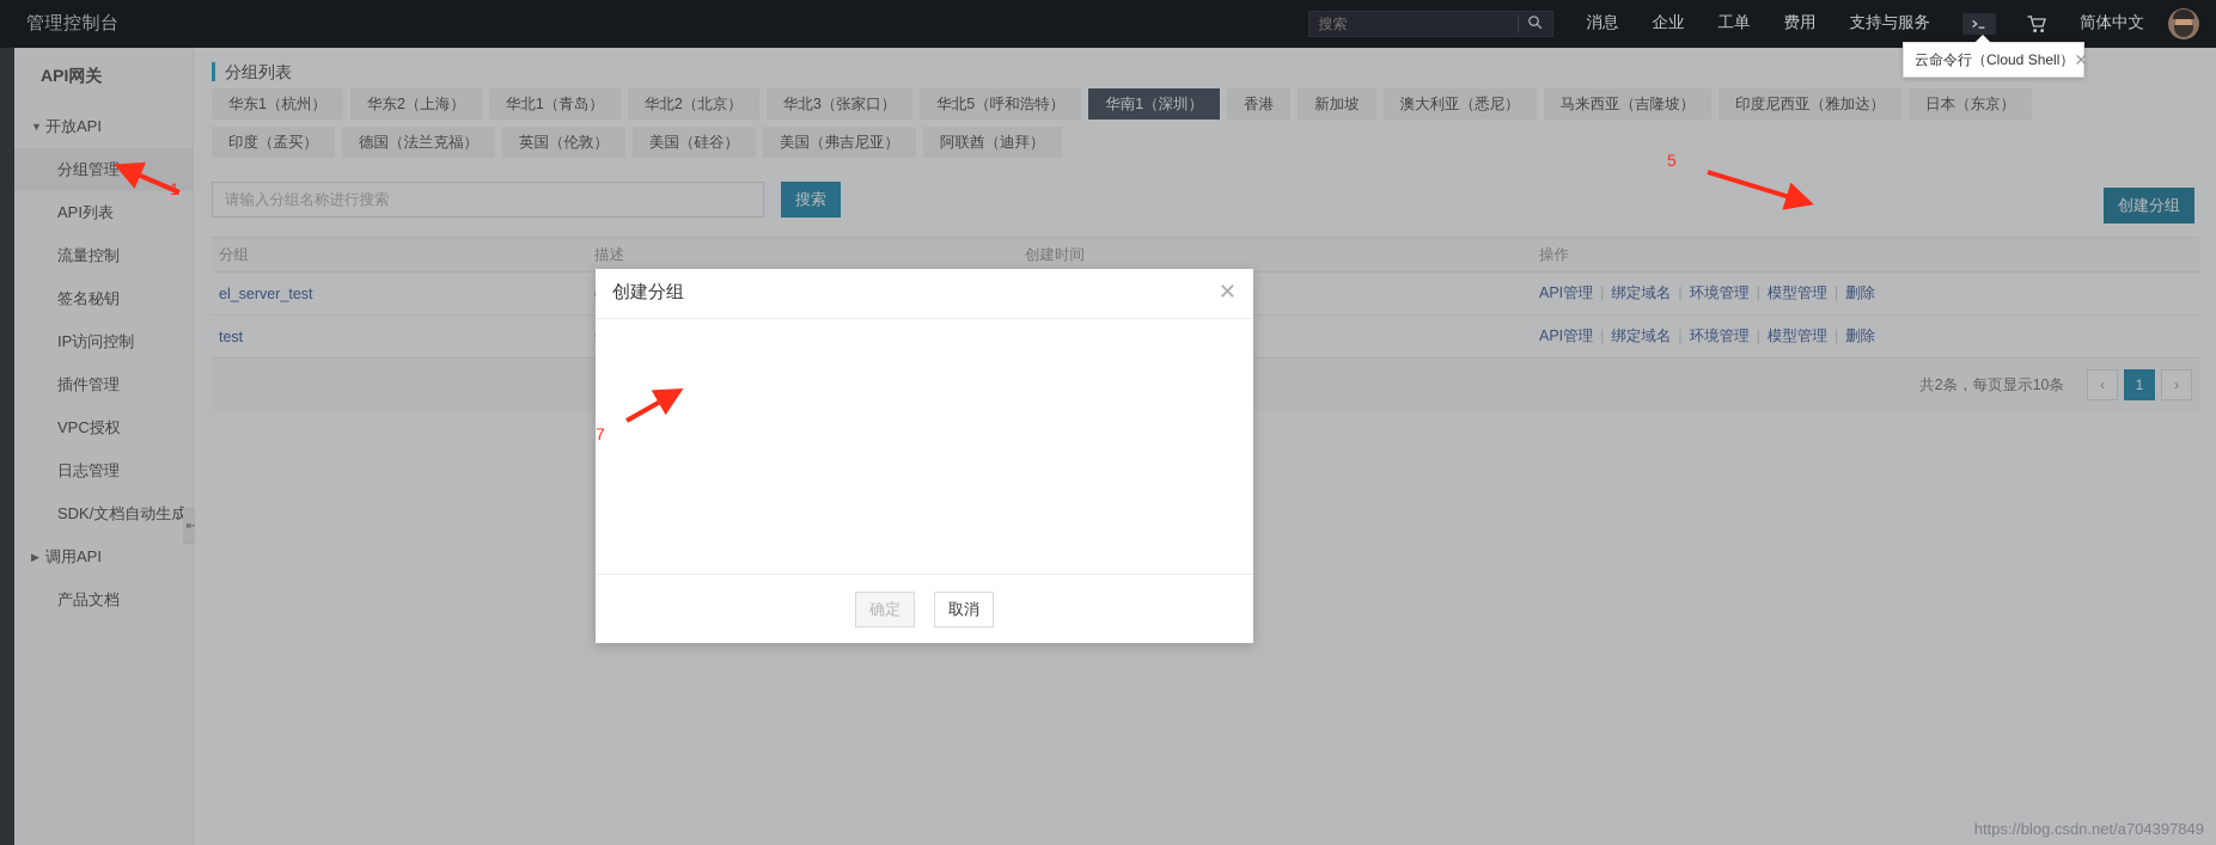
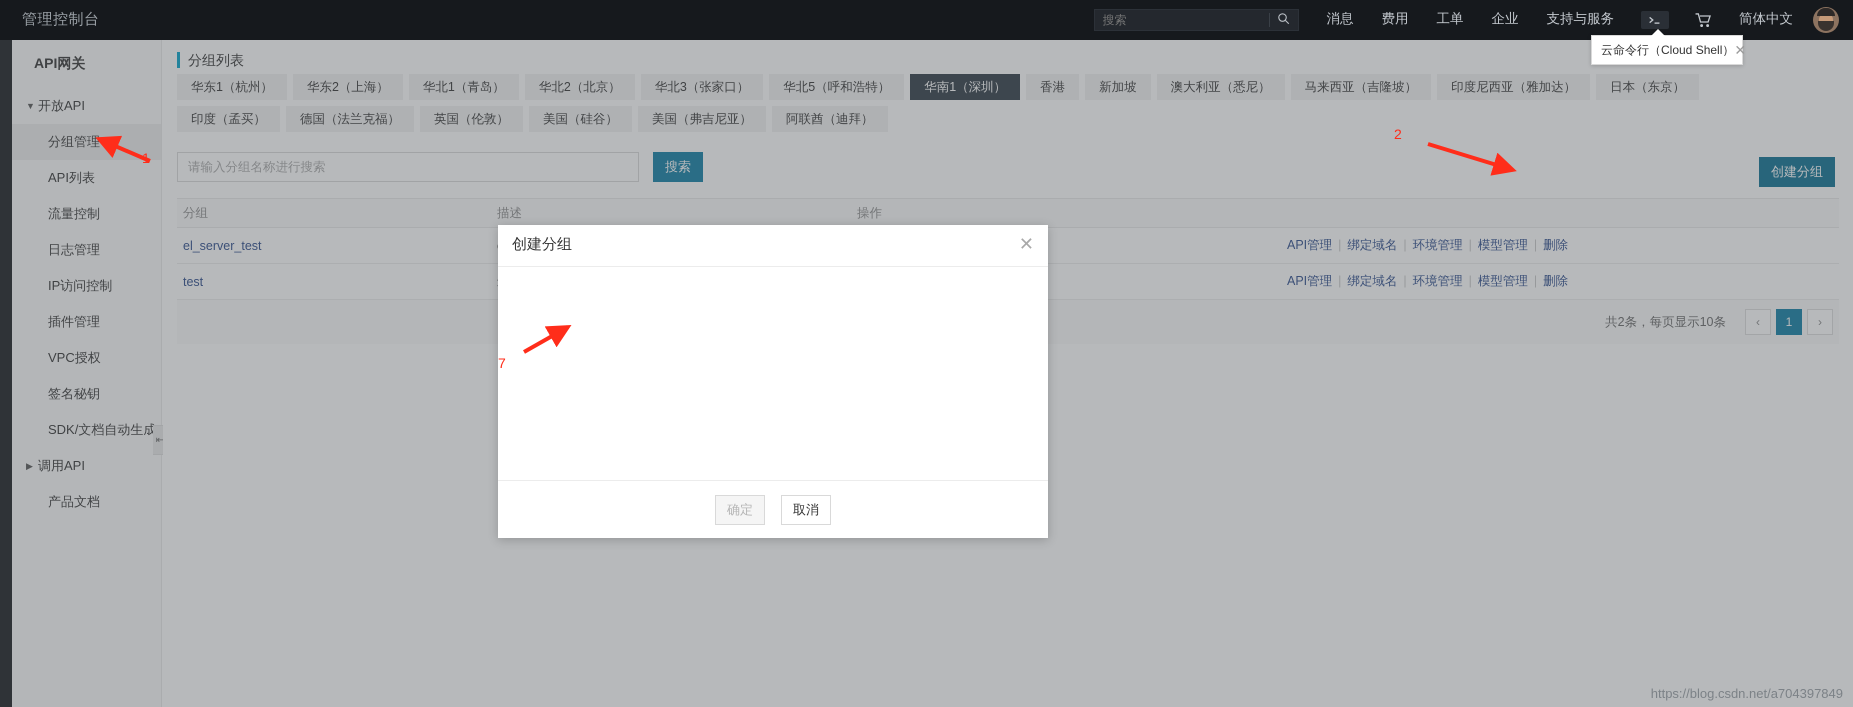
  API网关
  ▼
  开放API
  分组管理
  API列表
  流量控制
- 签名秘钥
+ 日志管理
  IP访问控制
  插件管理
  VPC授权
- 日志管理
+ 签名秘钥
  SDK/文档自动生成
  ▶
  调用API
  产品文档
  ⇤
  分组列表
  华东1（杭州）
  华东2（上海）
  华北1（青岛）
  华北2（北京）
  华北3（张家口）
  华北5（呼和浩特）
  华南1（深圳）
  香港
  新加坡
  澳大利亚（悉尼）
  马来西亚（吉隆坡）
  印度尼西亚（雅加达）
  日本（东京）
  印度（孟买）
  德国（法兰克福）
  英国（伦敦）
  美国（硅谷）
  美国（弗吉尼亚）
  阿联酋（迪拜）
  请输入分组名称进行搜索
  搜索
  创建分组
  分组
  描述
- 创建时间
  操作
  el_server_test
  API管理 | 绑定域名 环境管理 | 模型管理 | 删除
  test
  API管理 | 绑定域名 环境管理 | 模型管理 | 删除
  共2条，每页显示10条
  ‹
  1
  ›
  https://blog.csdn.net/a704397849
  管理控制台
  搜索
  消息
- 企业
+ 费用
  工单
- 费用
+ 企业
  支持与服务
  简体中文
  云命令行（Cloud Shell）
  ✕
  创建分组
  ✕
  确定
  取消
  1
- 5
+ 2
  7
